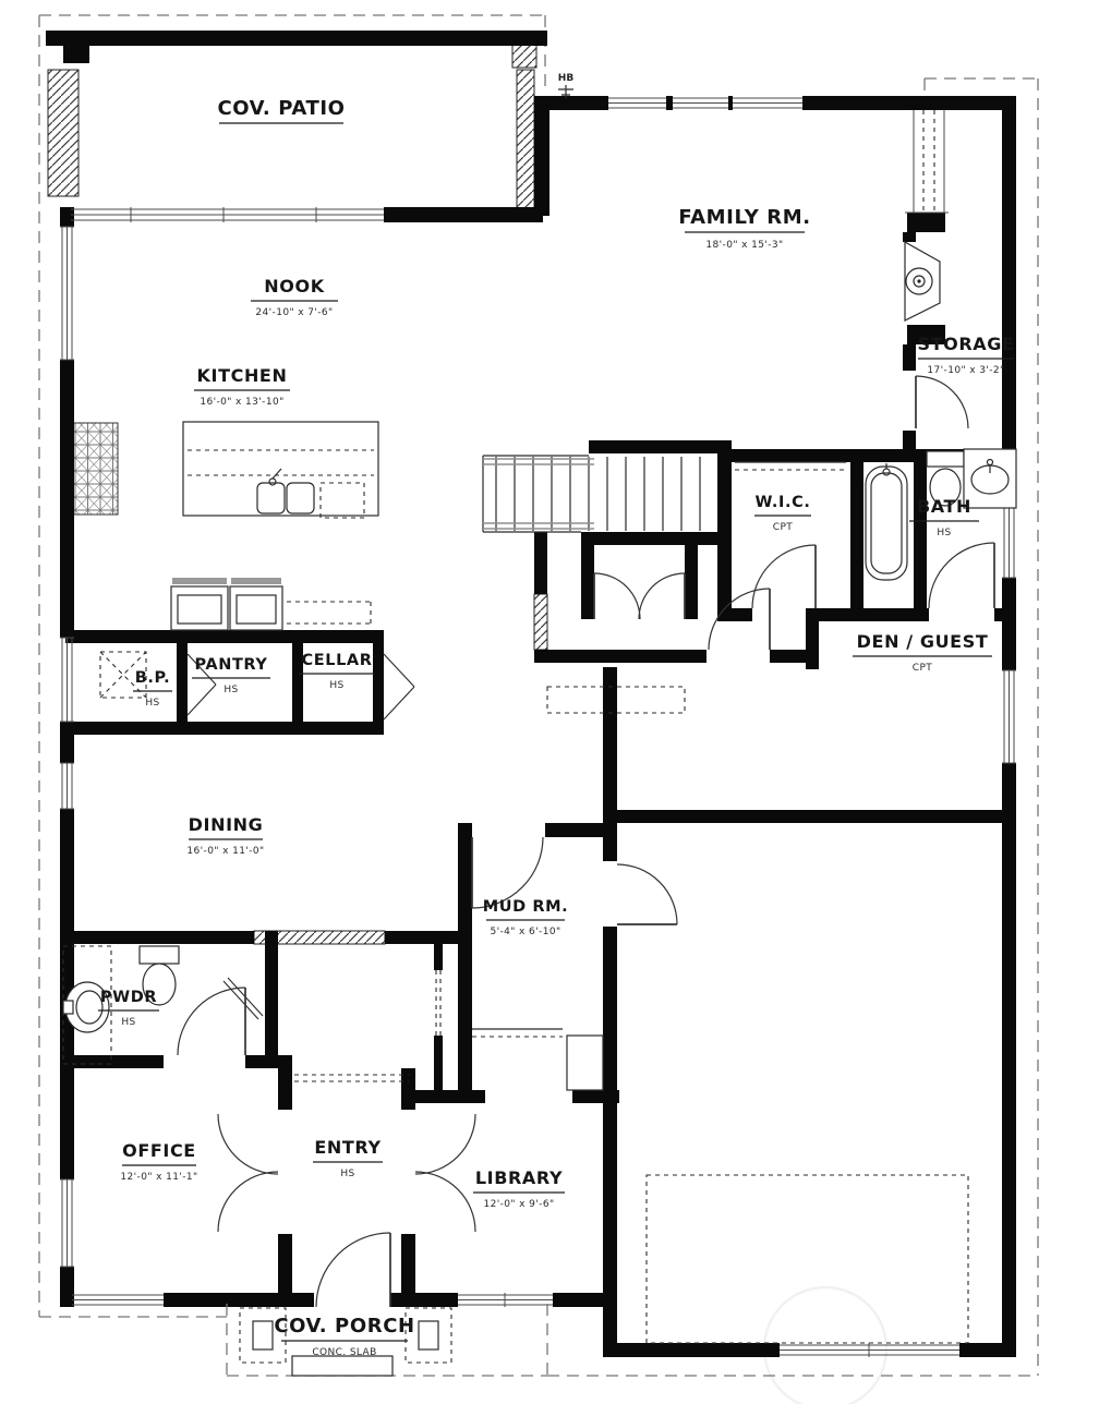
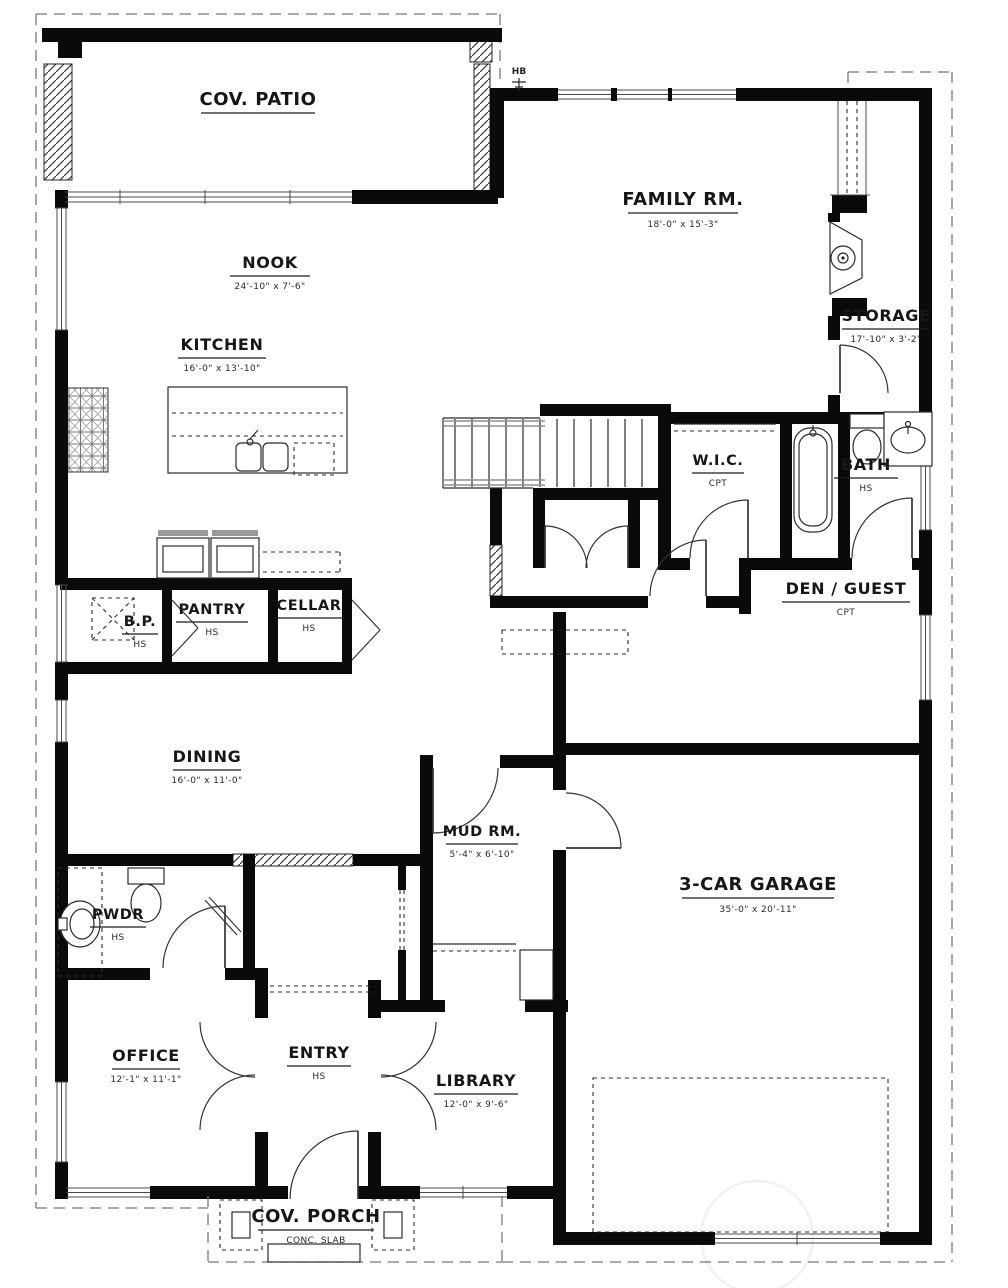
  COV. PATIO
  NOOK
  24'-10" x 7'-6"
  KITCHEN
  16'-0" x 13'-10"
  FAMILY RM.
  18'-0" x 15'-3"
  STORAGE
  17'-10" x 3'-2"
  W.I.C.
  CPT
  BATH
  HS
  DEN / GUEST
  CPT
  B.P.
  HS
  PANTRY
  HS
  CELLAR
  HS
  DINING
  16'-0" x 11'-0"
  MUD RM.
  5'-4" x 6'-10"
+ 3-CAR GARAGE
+ 35'-0" x 20'-11"
  PWDR
  HS
  OFFICE
- 12'-0" x 11'-1"
+ 12'-1" x 11'-1"
  ENTRY
  HS
  LIBRARY
  12'-0" x 9'-6"
  COV. PORCH
  CONC. SLAB
  HB
